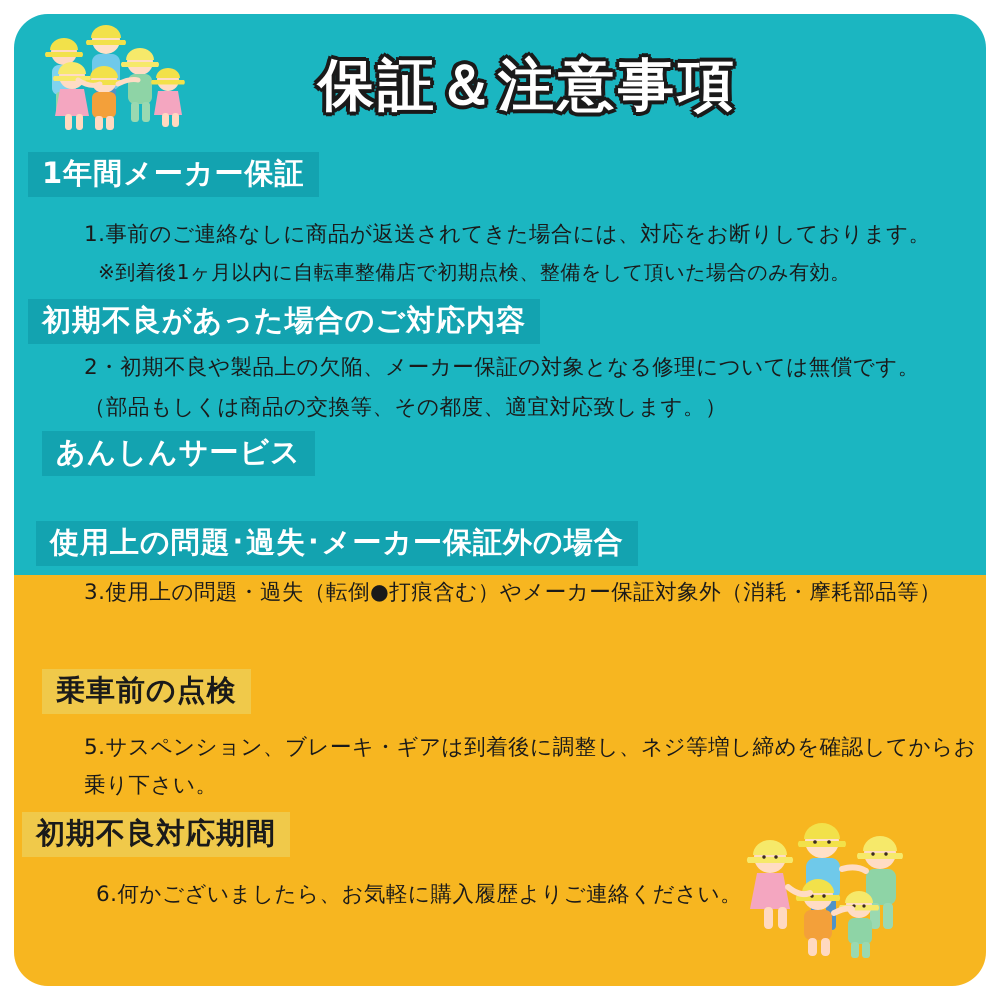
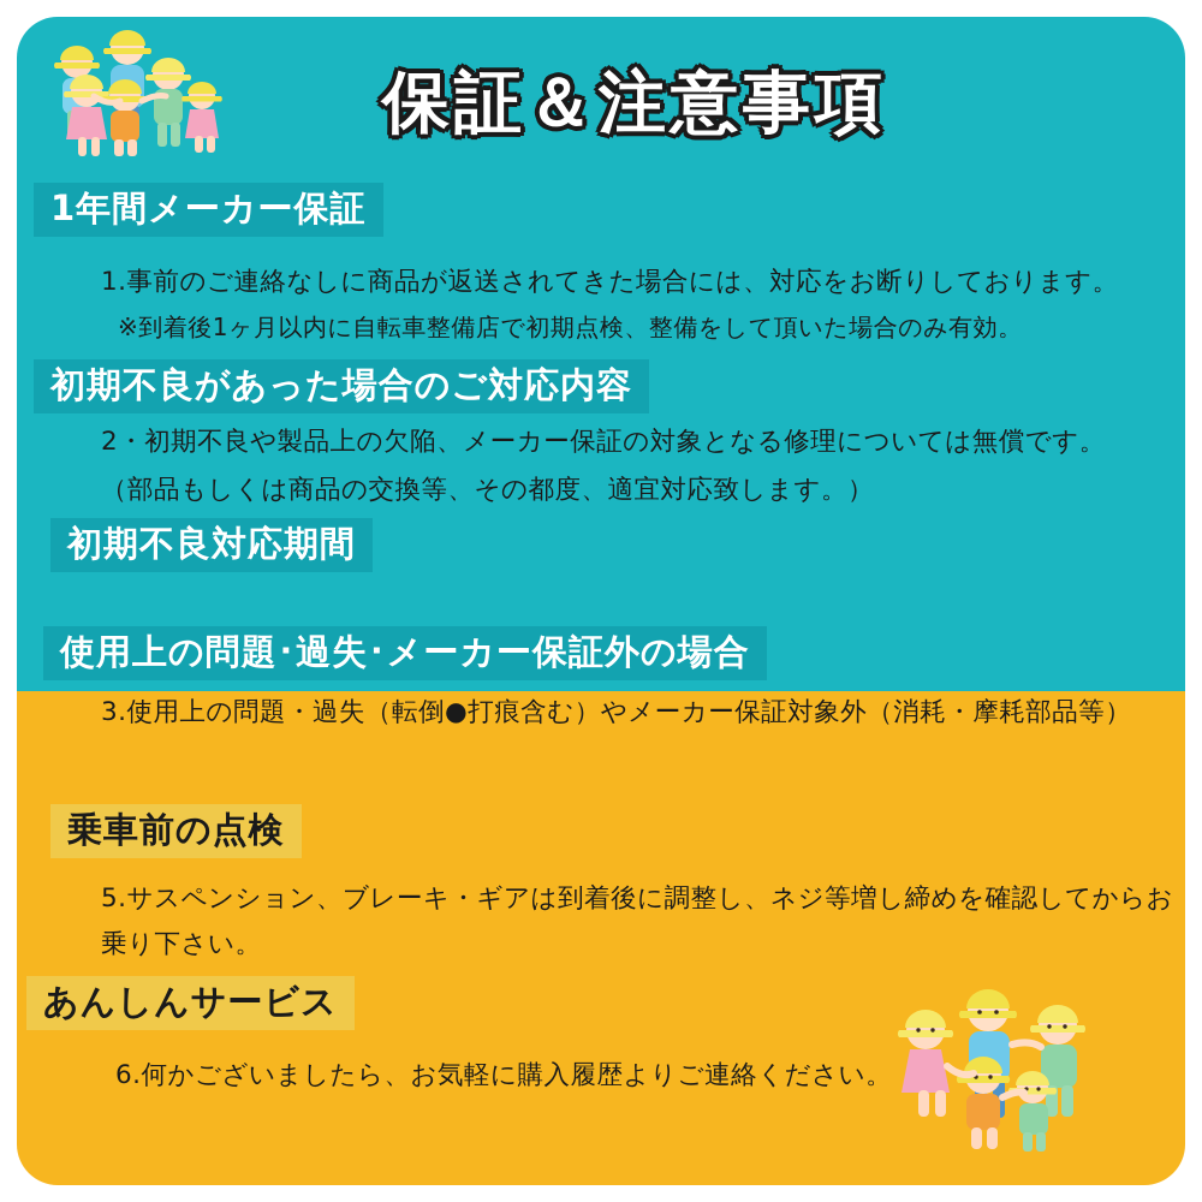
  保証＆注意事項
  1年間メーカー保証
  1.事前のご連絡なしに商品が返送されてきた場合には、対応をお断りしております。
  ※到着後1ヶ月以内に自転車整備店で初期点検、整備をして頂いた場合のみ有効。
  初期不良があった場合のご対応内容
  2・初期不良や製品上の欠陥、メーカー保証の対象となる修理については無償です。
  （部品もしくは商品の交換等、その都度、適宜対応致します。）
- あんしんサービス
+ 初期不良対応期間
  使用上の問題･過失･メーカー保証外の場合
  3.使用上の問題・過失（転倒●打痕含む）やメーカー保証対象外（消耗・摩耗部品等）
  乗車前の点検
  5.サスペンション、ブレーキ・ギアは到着後に調整し、ネジ等増し締めを確認してからお
  乗り下さい。
- 初期不良対応期間
+ あんしんサービス
  6.何かございましたら、お気軽に購入履歴よりご連絡ください。
